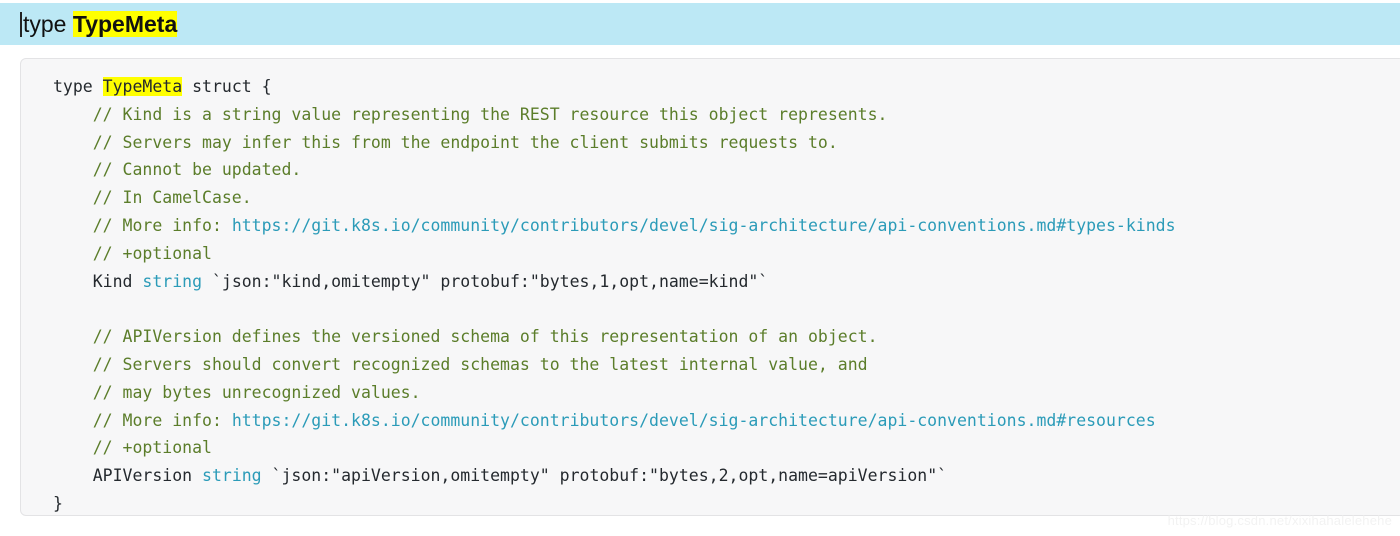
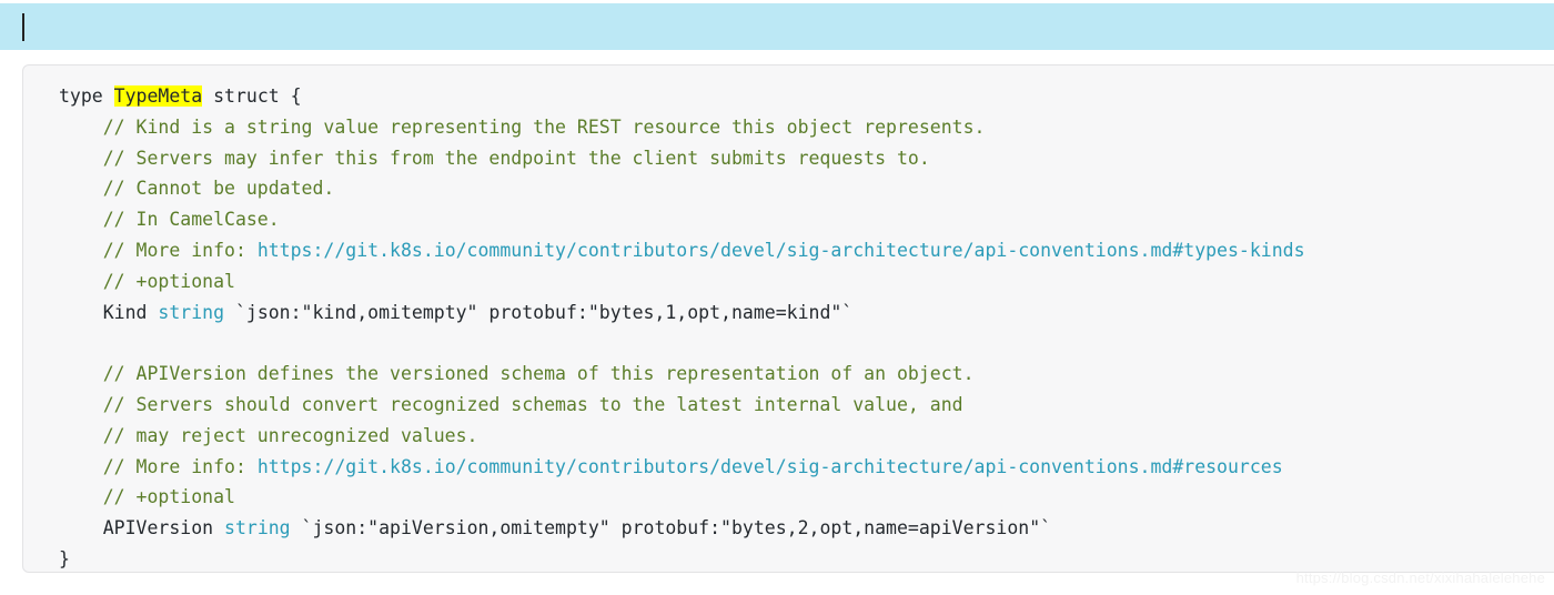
- type TypeMeta
- type TypeMeta struct { // Kind is a string value representing the REST resource this object represents. // Servers may infer this from the endpoint the client submits requests to. // Cannot be updated. // In CamelCase. // More info: https://git.k8s.io/community/contributors/devel/sig-architecture/api-conventions.md#types-kinds // +optional Kind string `json:"kind,omitempty" protobuf:"bytes,1,opt,name=kind"` // APIVersion defines the versioned schema of this representation of an object. // Servers should convert recognized schemas to the latest internal value, and // may bytes unrecognized values. // More info: https://git.k8s.io/community/contributors/devel/sig-architecture/api-conventions.md#resources // +optional APIVersion string `json:"apiVersion,omitempty" protobuf:"bytes,2,opt,name=apiVersion"` }
+ type TypeMeta struct { // Kind is a string value representing the REST resource this object represents. // Servers may infer this from the endpoint the client submits requests to. // Cannot be updated. // In CamelCase. // More info: https://git.k8s.io/community/contributors/devel/sig-architecture/api-conventions.md#types-kinds // +optional Kind string `json:"kind,omitempty" protobuf:"bytes,1,opt,name=kind"` // APIVersion defines the versioned schema of this representation of an object. // Servers should convert recognized schemas to the latest internal value, and // may reject unrecognized values. // More info: https://git.k8s.io/community/contributors/devel/sig-architecture/api-conventions.md#resources // +optional APIVersion string `json:"apiVersion,omitempty" protobuf:"bytes,2,opt,name=apiVersion"` }
  https://blog.csdn.net/xixihahalelehehe
